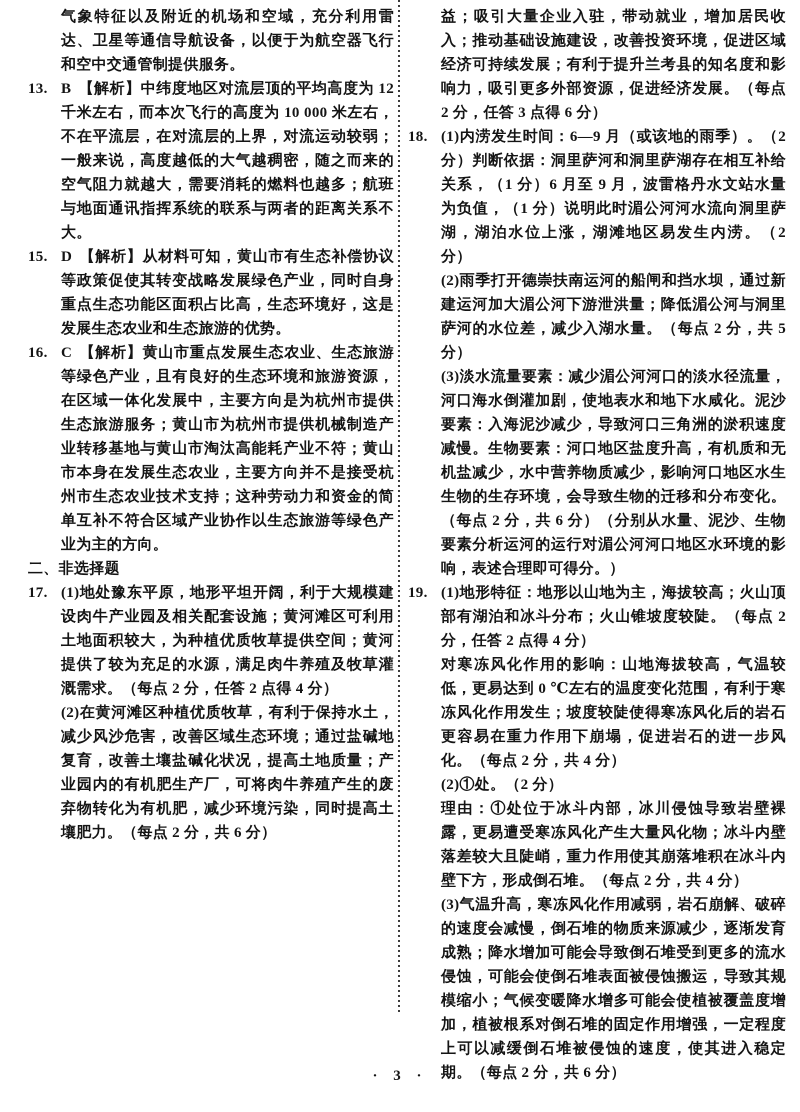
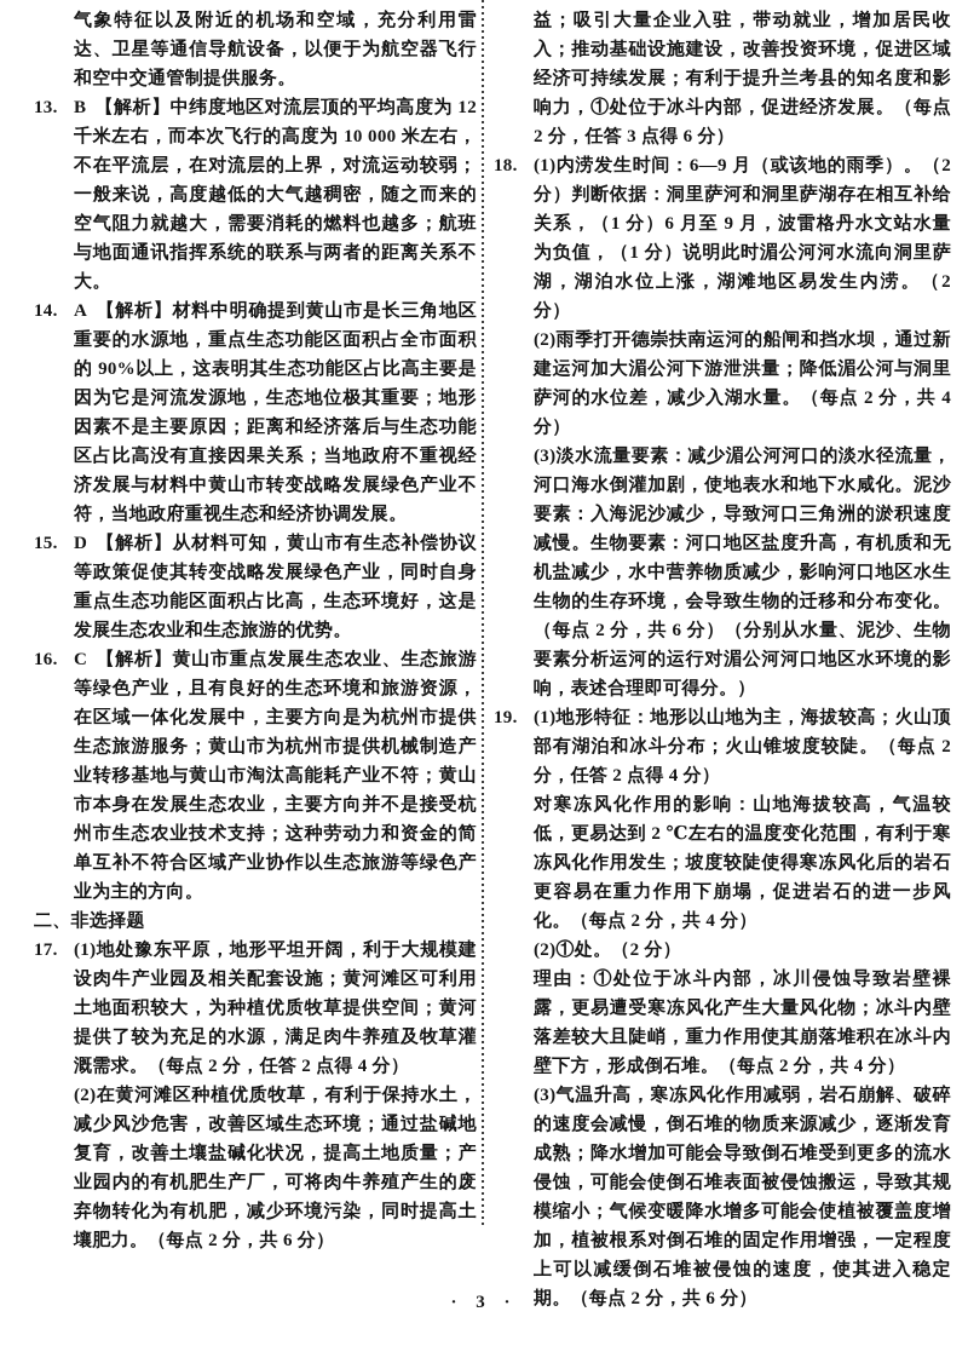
  气象特征以及附近的机场和空域，充分利用雷达、卫星等通信导航设备，以便于为航空器飞行和空中交通管制提供服务。
  13.
  B 【解析】中纬度地区对流层顶的平均高度为 12 千米左右，而本次飞行的高度为 10 000 米左右，不在平流层，在对流层的上界，对流运动较弱；一般来说，高度越低的大气越稠密，随之而来的空气阻力就越大，需要消耗的燃料也越多；航班与地面通讯指挥系统的联系与两者的距离关系不大。
+ 14.
+ A 【解析】材料中明确提到黄山市是长三角地区重要的水源地，重点生态功能区面积占全市面积的 90%以上，这表明其生态功能区占比高主要是因为它是河流发源地，生态地位极其重要；地形因素不是主要原因；距离和经济落后与生态功能区占比高没有直接因果关系；当地政府不重视经济发展与材料中黄山市转变战略发展绿色产业不符，当地政府重视生态和经济协调发展。
  15.
  D 【解析】从材料可知，黄山市有生态补偿协议等政策促使其转变战略发展绿色产业，同时自身重点生态功能区面积占比高，生态环境好，这是发展生态农业和生态旅游的优势。
  16.
  C 【解析】黄山市重点发展生态农业、生态旅游等绿色产业，且有良好的生态环境和旅游资源，在区域一体化发展中，主要方向是为杭州市提供生态旅游服务；黄山市为杭州市提供机械制造产业转移基地与黄山市淘汰高能耗产业不符；黄山市本身在发展生态农业，主要方向并不是接受杭州市生态农业技术支持；这种劳动力和资金的简单互补不符合区域产业协作以生态旅游等绿色产业为主的方向。
  二、非选择题
  17.
  (1)地处豫东平原，地形平坦开阔，利于大规模建设肉牛产业园及相关配套设施；黄河滩区可利用土地面积较大，为种植优质牧草提供空间；黄河提供了较为充足的水源，满足肉牛养殖及牧草灌溉需求。（每点 2 分，任答 2 点得 4 分）
  (2)在黄河滩区种植优质牧草，有利于保持水土，减少风沙危害，改善区域生态环境；通过盐碱地复育，改善土壤盐碱化状况，提高土地质量；产业园内的有机肥生产厂，可将肉牛养殖产生的废弃物转化为有机肥，减少环境污染，同时提高土壤肥力。（每点 2 分，共 6 分）
- 益；吸引大量企业入驻，带动就业，增加居民收入；推动基础设施建设，改善投资环境，促进区域经济可持续发展；有利于提升兰考县的知名度和影响力，吸引更多外部资源，促进经济发展。（每点 2 分，任答 3 点得 6 分）
+ 益；吸引大量企业入驻，带动就业，增加居民收入；推动基础设施建设，改善投资环境，促进区域经济可持续发展；有利于提升兰考县的知名度和影响力，①处位于冰斗内部，促进经济发展。（每点 2 分，任答 3 点得 6 分）
  18.
  (1)内涝发生时间：6—9 月（或该地的雨季）。（2 分）判断依据：洞里萨河和洞里萨湖存在相互补给关系，（1 分）6 月至 9 月，波雷格丹水文站水量为负值，（1 分）说明此时湄公河河水流向洞里萨湖，湖泊水位上涨，湖滩地区易发生内涝。（2 分）
- (2)雨季打开德崇扶南运河的船闸和挡水坝，通过新建运河加大湄公河下游泄洪量；降低湄公河与洞里萨河的水位差，减少入湖水量。（每点 2 分，共 5 分）
+ (2)雨季打开德崇扶南运河的船闸和挡水坝，通过新建运河加大湄公河下游泄洪量；降低湄公河与洞里萨河的水位差，减少入湖水量。（每点 2 分，共 4 分）
  (3)淡水流量要素：减少湄公河河口的淡水径流量，河口海水倒灌加剧，使地表水和地下水咸化。泥沙要素：入海泥沙减少，导致河口三角洲的淤积速度减慢。生物要素：河口地区盐度升高，有机质和无机盐减少，水中营养物质减少，影响河口地区水生生物的生存环境，会导致生物的迁移和分布变化。（每点 2 分，共 6 分）（分别从水量、泥沙、生物要素分析运河的运行对湄公河河口地区水环境的影响，表述合理即可得分。）
  19.
  (1)地形特征：地形以山地为主，海拔较高；火山顶部有湖泊和冰斗分布；火山锥坡度较陡。（每点 2 分，任答 2 点得 4 分）
- 对寒冻风化作用的影响：山地海拔较高，气温较低，更易达到 0 ℃左右的温度变化范围，有利于寒冻风化作用发生；坡度较陡使得寒冻风化后的岩石更容易在重力作用下崩塌，促进岩石的进一步风化。（每点 2 分，共 4 分）
+ 对寒冻风化作用的影响：山地海拔较高，气温较低，更易达到 2 ℃左右的温度变化范围，有利于寒冻风化作用发生；坡度较陡使得寒冻风化后的岩石更容易在重力作用下崩塌，促进岩石的进一步风化。（每点 2 分，共 4 分）
  (2)①处。（2 分）
  理由：①处位于冰斗内部，冰川侵蚀导致岩壁裸露，更易遭受寒冻风化产生大量风化物；冰斗内壁落差较大且陡峭，重力作用使其崩落堆积在冰斗内壁下方，形成倒石堆。（每点 2 分，共 4 分）
  (3)气温升高，寒冻风化作用减弱，岩石崩解、破碎的速度会减慢，倒石堆的物质来源减少，逐渐发育成熟；降水增加可能会导致倒石堆受到更多的流水侵蚀，可能会使倒石堆表面被侵蚀搬运，导致其规模缩小；气候变暖降水增多可能会使植被覆盖度增加，植被根系对倒石堆的固定作用增强，一定程度上可以减缓倒石堆被侵蚀的速度，使其进入稳定期。（每点 2 分，共 6 分）
  · 3 ·
